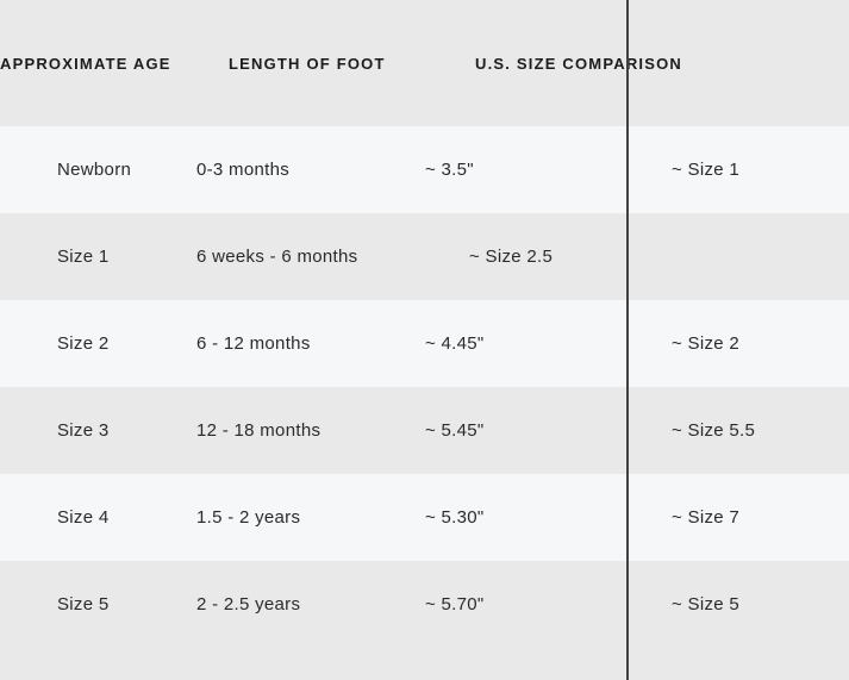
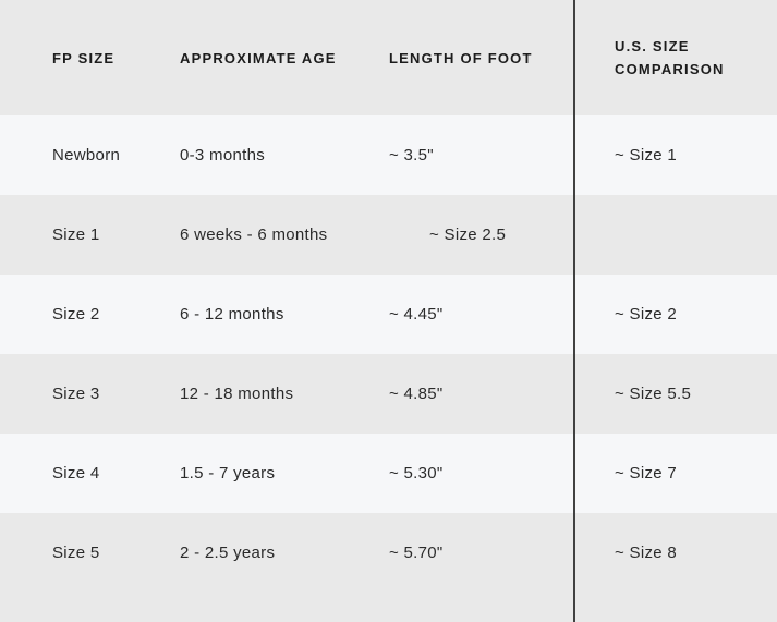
+ FP SIZE
  APPROXIMATE AGE
  LENGTH OF FOOT
  U.S. SIZE COMPARISON
  Newborn
  0-3 months
  ~ 3.5"
  ~ Size 1
  Size 1
  6 weeks - 6 months
  ~ Size 2.5
  Size 2
  6 - 12 months
  ~ 4.45"
  ~ Size 2
  Size 3
  12 - 18 months
- ~ 5.45"
+ ~ 4.85"
  ~ Size 5.5
  Size 4
- 1.5 - 2 years
+ 1.5 - 7 years
  ~ 5.30"
  ~ Size 7
  Size 5
  2 - 2.5 years
  ~ 5.70"
- ~ Size 5
+ ~ Size 8
